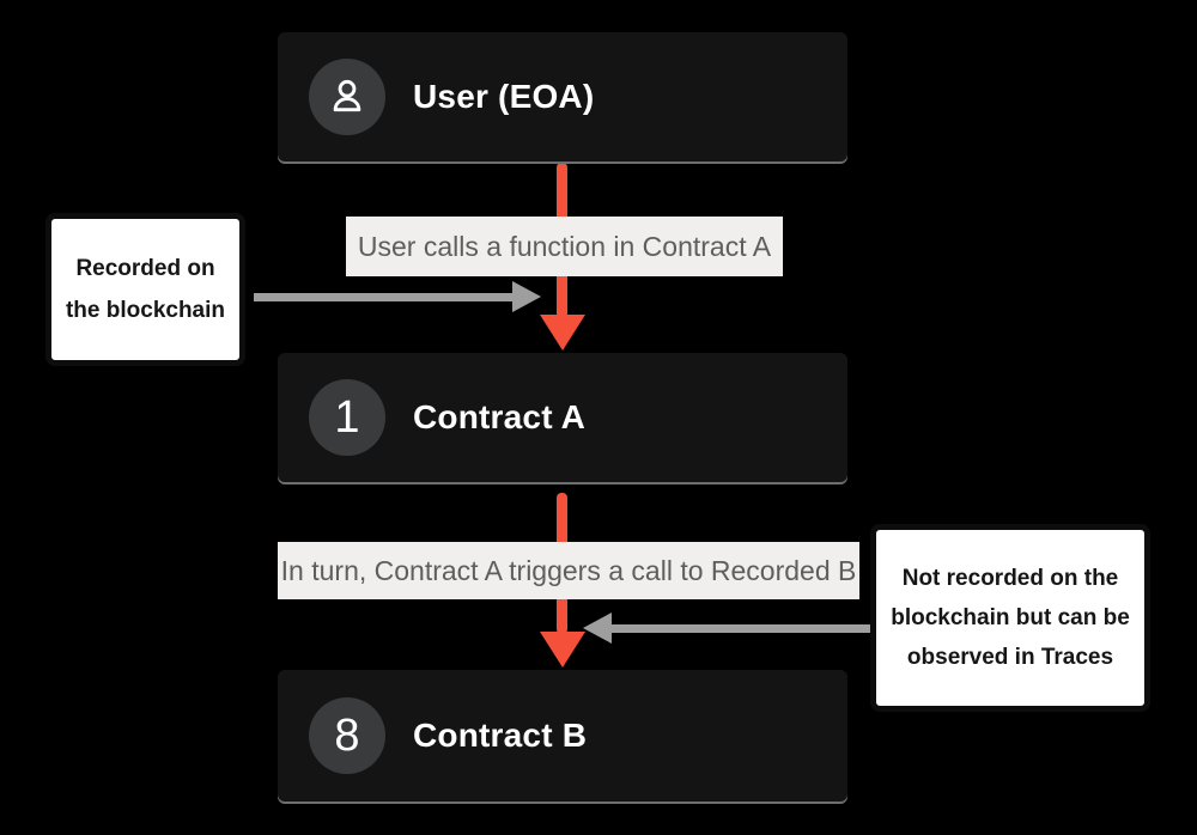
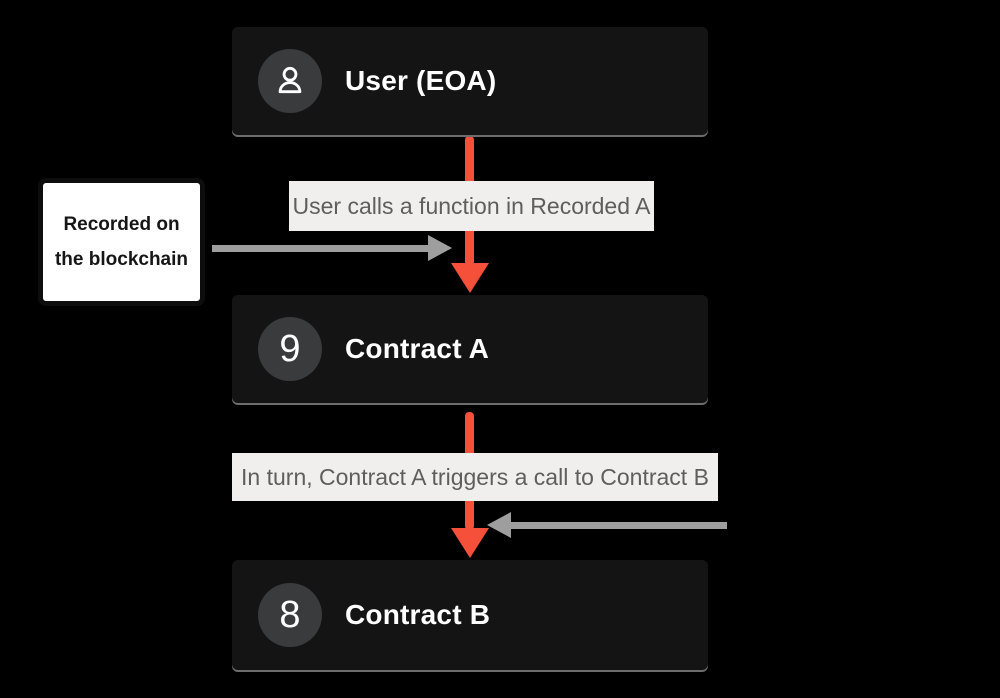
  User (EOA)
- User calls a function in Contract A
+ User calls a function in Recorded A
- 1
+ 9
  Contract A
- In turn, Contract A triggers a call to Recorded B
+ In turn, Contract A triggers a call to Contract B
  8
  Contract B
  Recorded on the blockchain
- Not recorded on the blockchain but can be observed in Traces
